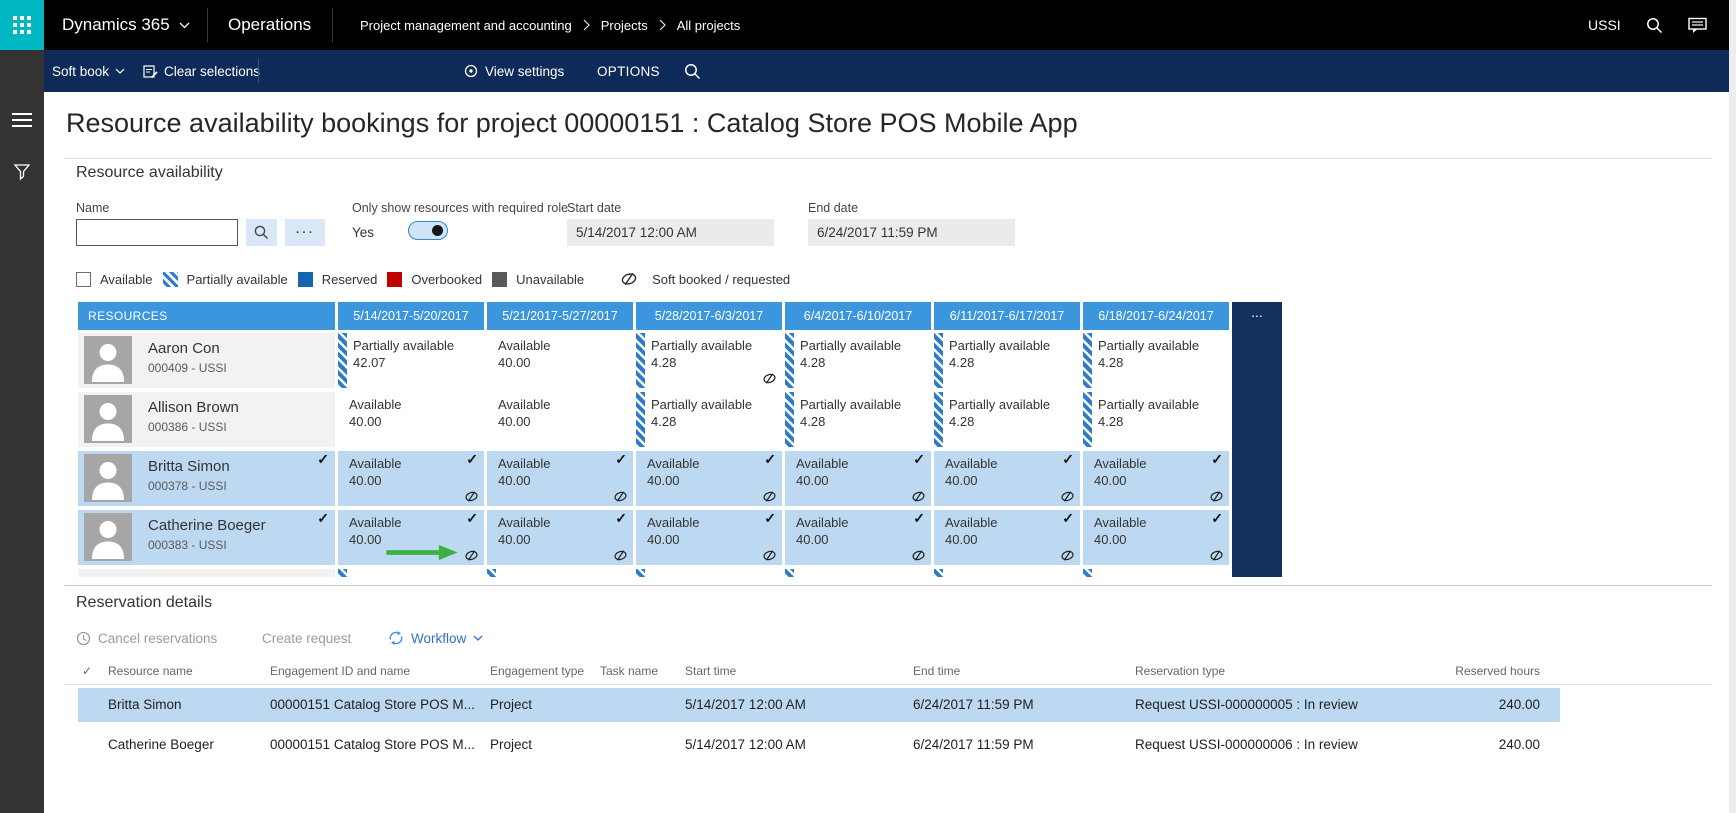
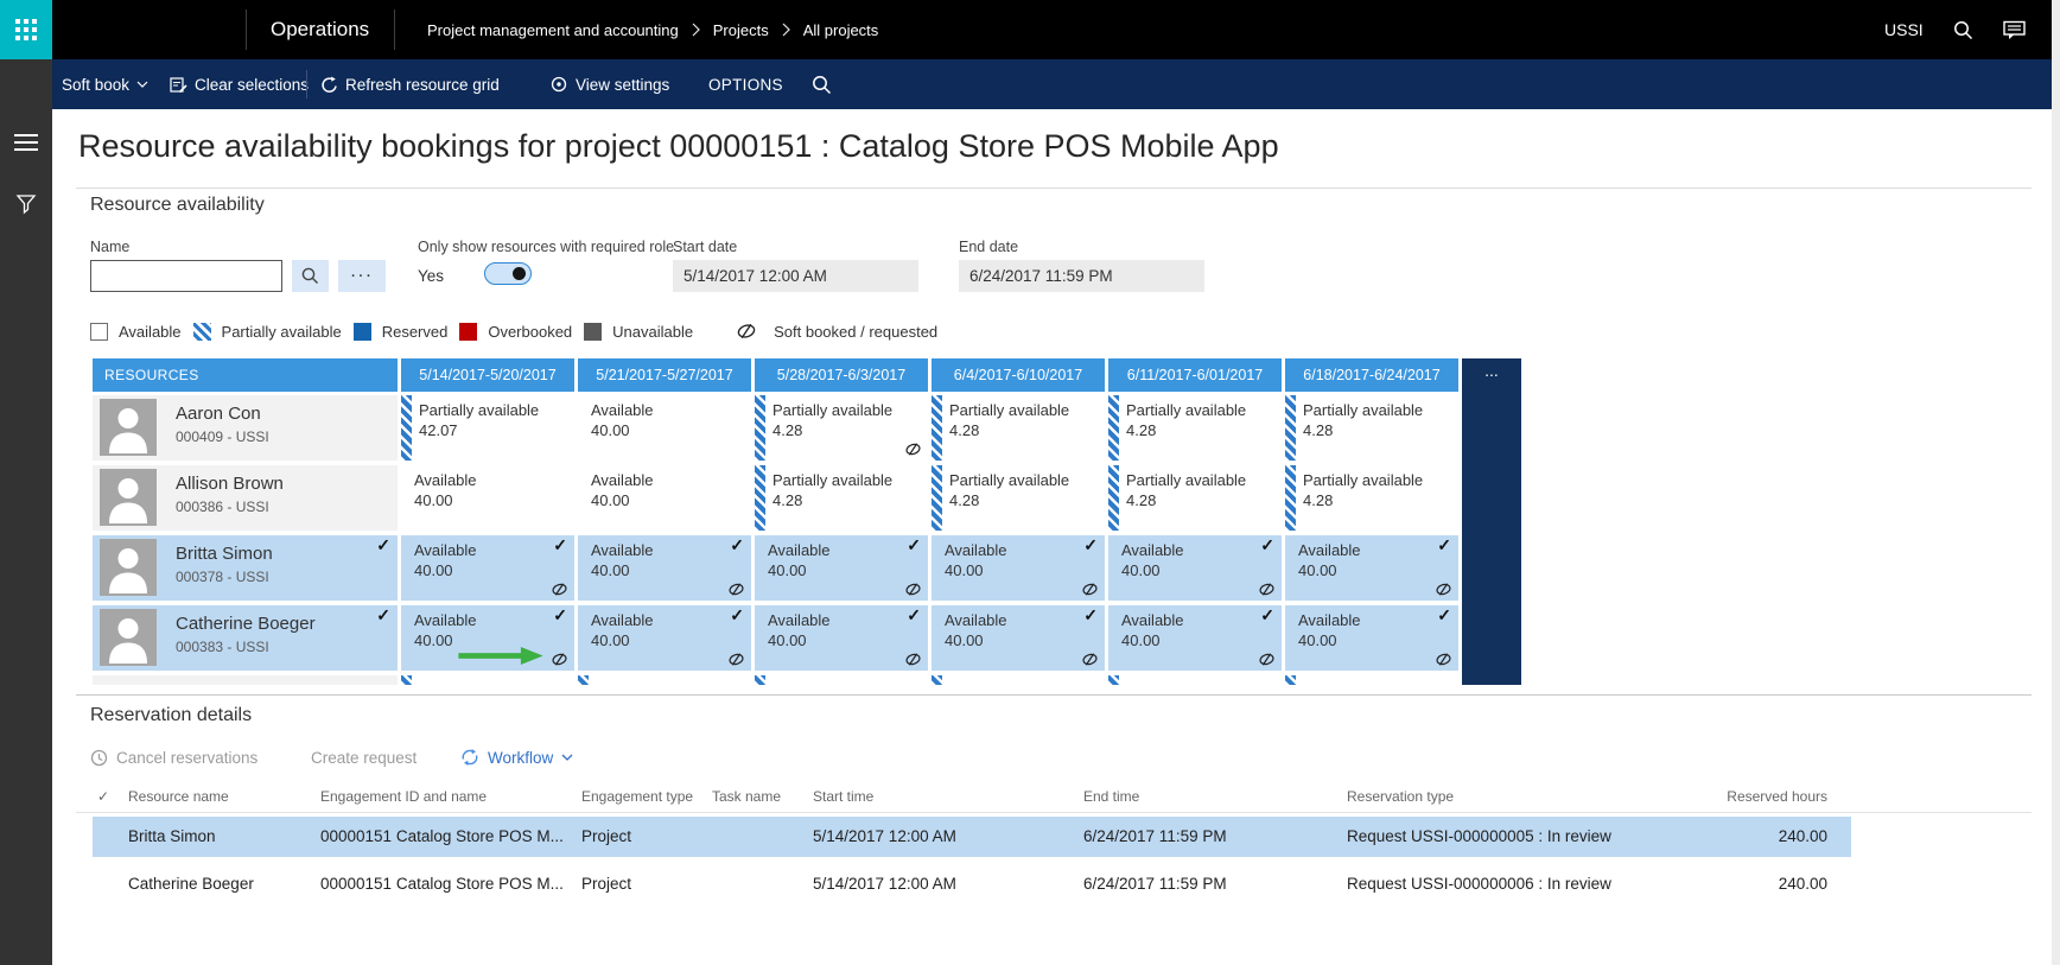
- Dynamics 365
  Operations
  Project management and accounting
  Projects
  All projects
  USSI
  Soft book
  Clear selections
+ Refresh resource grid
  View settings
  OPTIONS
  Resource availability bookings for project 00000151 : Catalog Store POS Mobile App
  Resource availability
  Name
  ...
  Only show resources with required role
  Yes
  Start date
  5/14/2017 12:00 AM
  End date
  6/24/2017 11:59 PM
  Available
  Partially available
  Reserved
  Overbooked
  Unavailable
  Soft booked / requested
  RESOURCES
  5/14/2017-5/20/2017
  5/21/2017-5/27/2017
  5/28/2017-6/3/2017
  6/4/2017-6/10/2017
- 6/11/2017-6/17/2017
+ 6/11/2017-6/01/2017
  6/18/2017-6/24/2017
  Aaron Con
  000409 - USSI
  Partially available
  42.07
  Available
  40.00
  Partially available
  4.28
  Partially available
  4.28
  Partially available
  4.28
  Partially available
  4.28
  Allison Brown
  000386 - USSI
  Available
  40.00
  Available
  40.00
  Partially available
  4.28
  Partially available
  4.28
  Partially available
  4.28
  Partially available
  4.28
  Britta Simon
  000378 - USSI
  ✓
  Available
  40.00
  ✓
  Available
  40.00
  ✓
  Available
  40.00
  ✓
  Available
  40.00
  ✓
  Available
  40.00
  ✓
  Available
  40.00
  ✓
  Catherine Boeger
  000383 - USSI
  ✓
  Available
  40.00
  ✓
  Available
  40.00
  ✓
  Available
  40.00
  ✓
  Available
  40.00
  ✓
  Available
  40.00
  ✓
  Available
  40.00
  ✓
  ...
  Reservation details
  Cancel reservations
  Create request
  Workflow
  ✓
  Resource name
  Engagement ID and name
  Engagement type
  Task name
  Start time
  End time
  Reservation type
  Reserved hours
  Britta Simon
  00000151 Catalog Store POS M...
  Project
  5/14/2017 12:00 AM
  6/24/2017 11:59 PM
  Request USSI-000000005 : In review
  240.00
  Catherine Boeger
  00000151 Catalog Store POS M...
  Project
  5/14/2017 12:00 AM
  6/24/2017 11:59 PM
  Request USSI-000000006 : In review
  240.00
